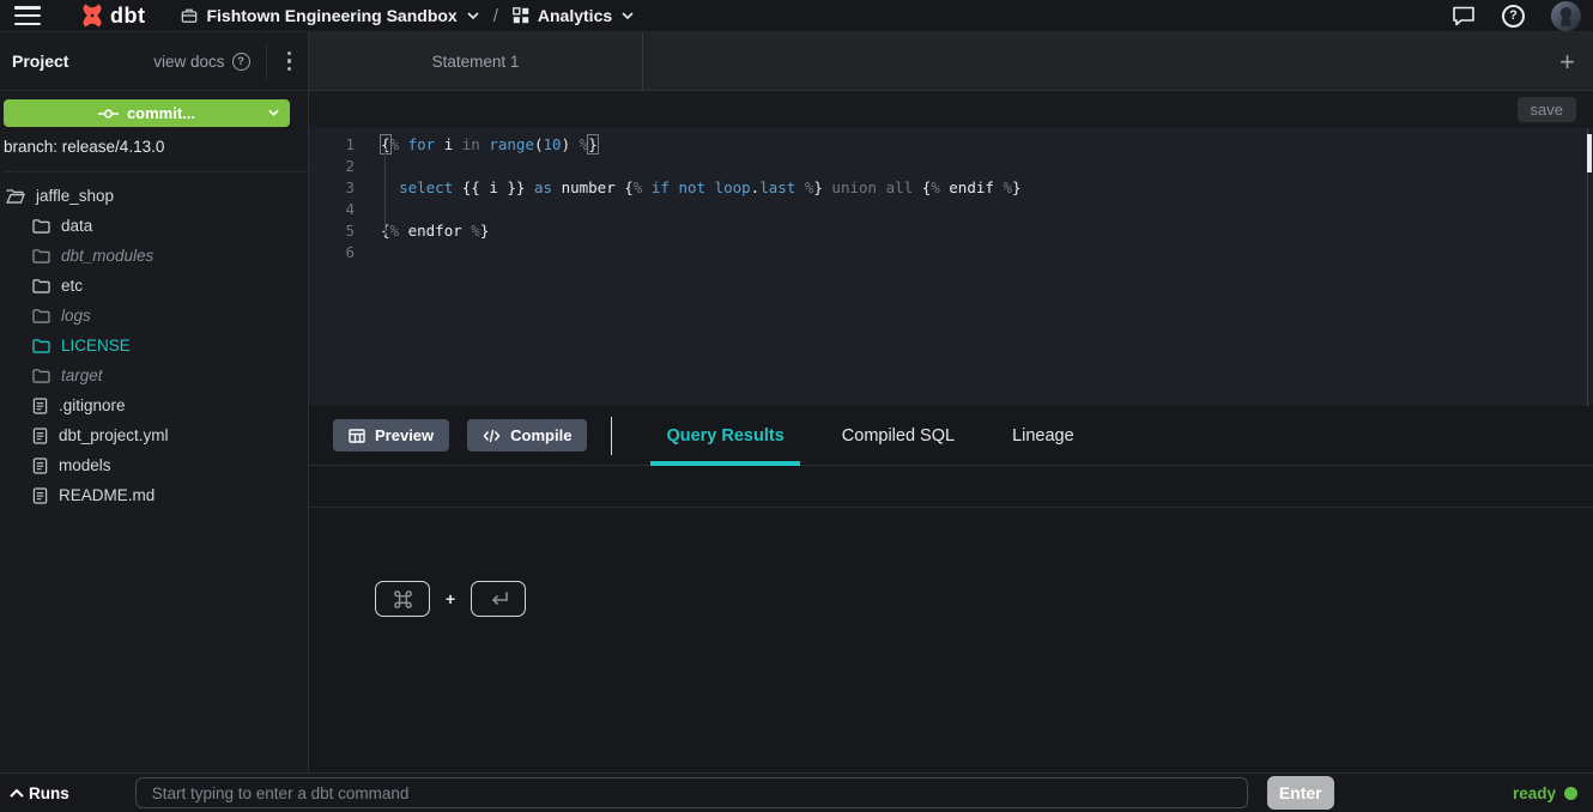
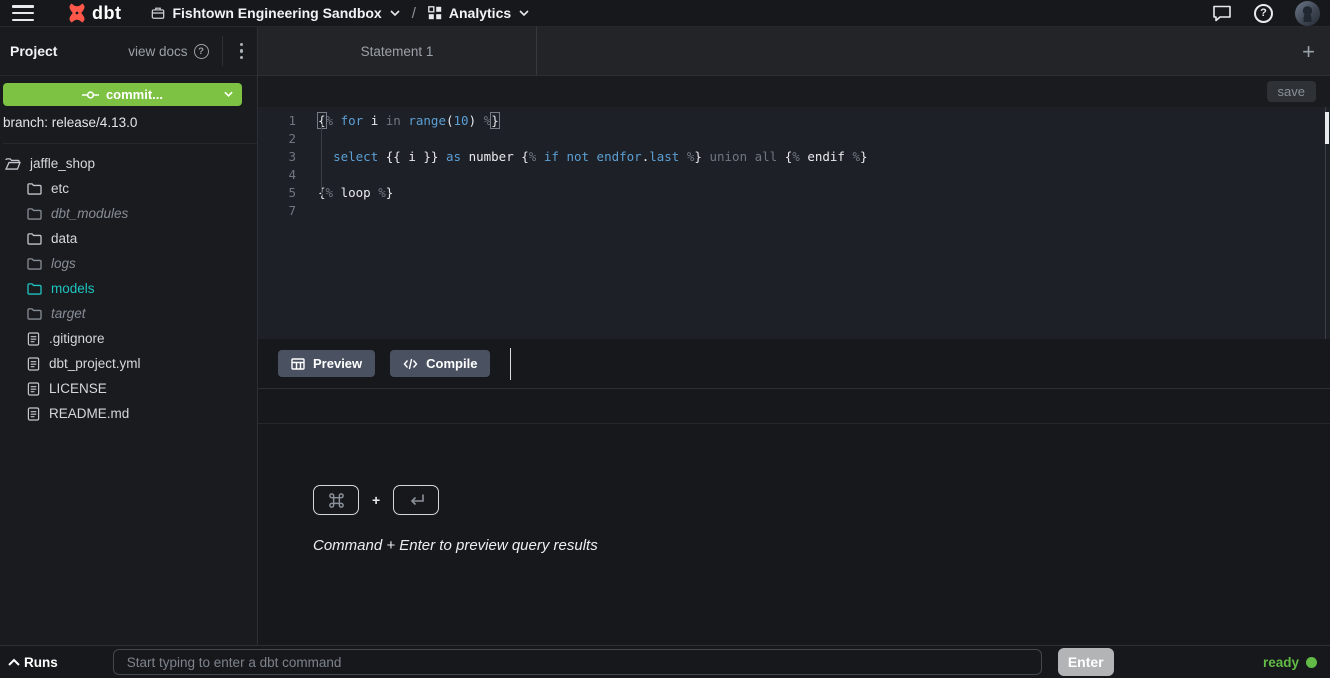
  dbt
  Fishtown Engineering Sandbox
  /
  Analytics
  ?
  Project
  view docs
  ?
  commit...
  branch: release/4.13.0
  jaffle_shop
- data
+ etc
  dbt_modules
- etc
+ data
  logs
- LICENSE
+ models
  target
  .gitignore
  dbt_project.yml
- models
+ LICENSE
  README.md
  Statement 1
  +
  save
  1
  {% for i in range(10) %}
  2
  3
- select {{ i }} as number {% if not loop.last %} union all {% endif %}
+ select {{ i }} as number {% if not endfor.last %} union all {% endif %}
  4
  5
- {% endfor %}
+ {% loop %}
- 6
+ 7
  Preview
  Compile
- Query Results
- Compiled SQL
- Lineage
  +
+ Command + Enter to preview query results
  Runs
  Start typing to enter a dbt command
  Enter
  ready
